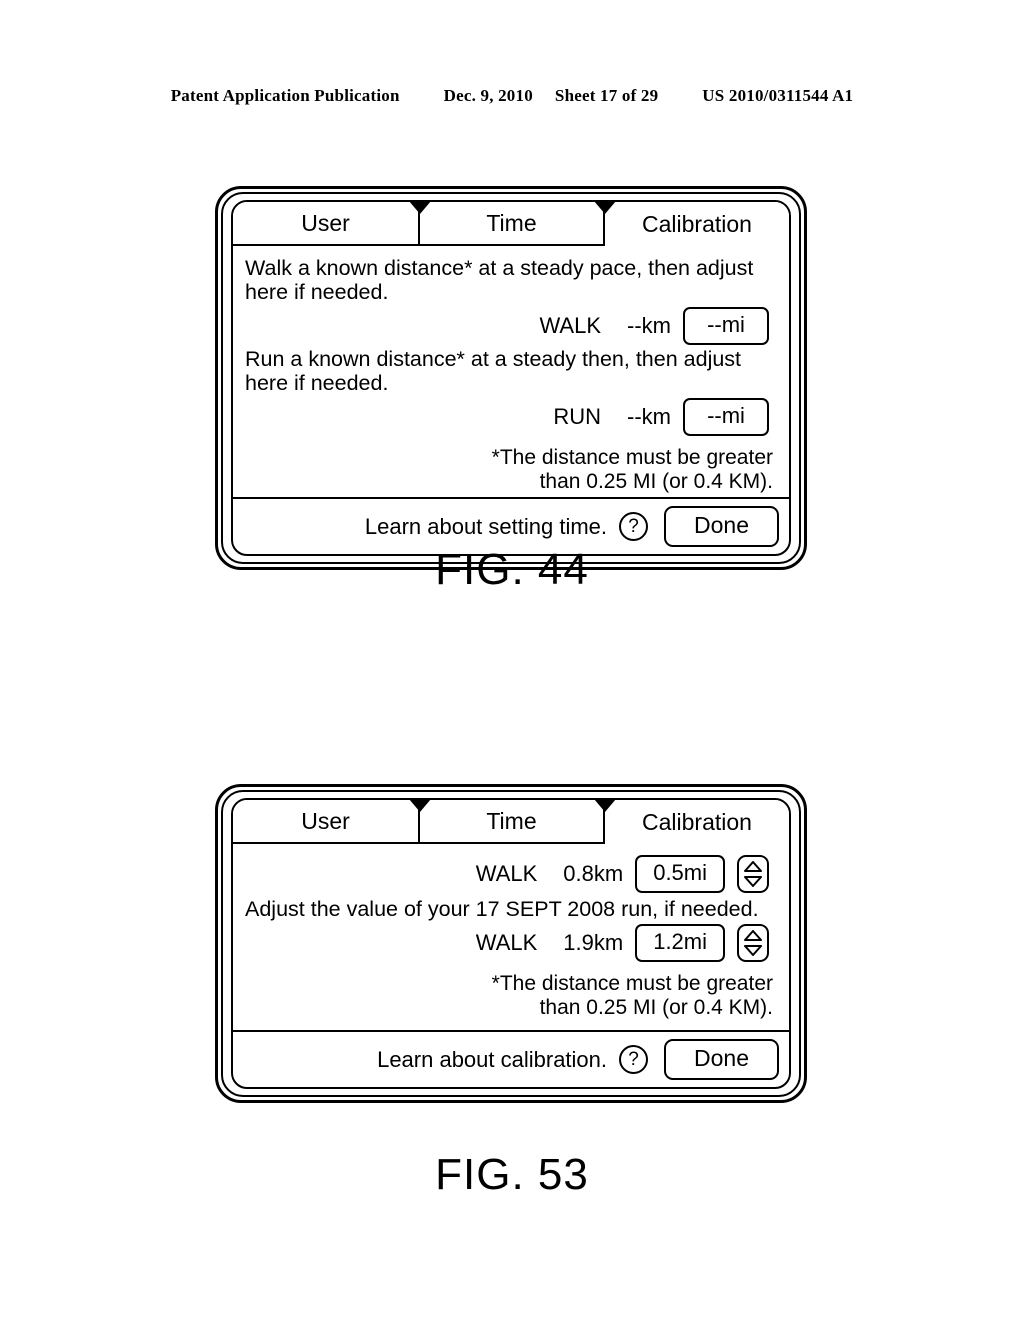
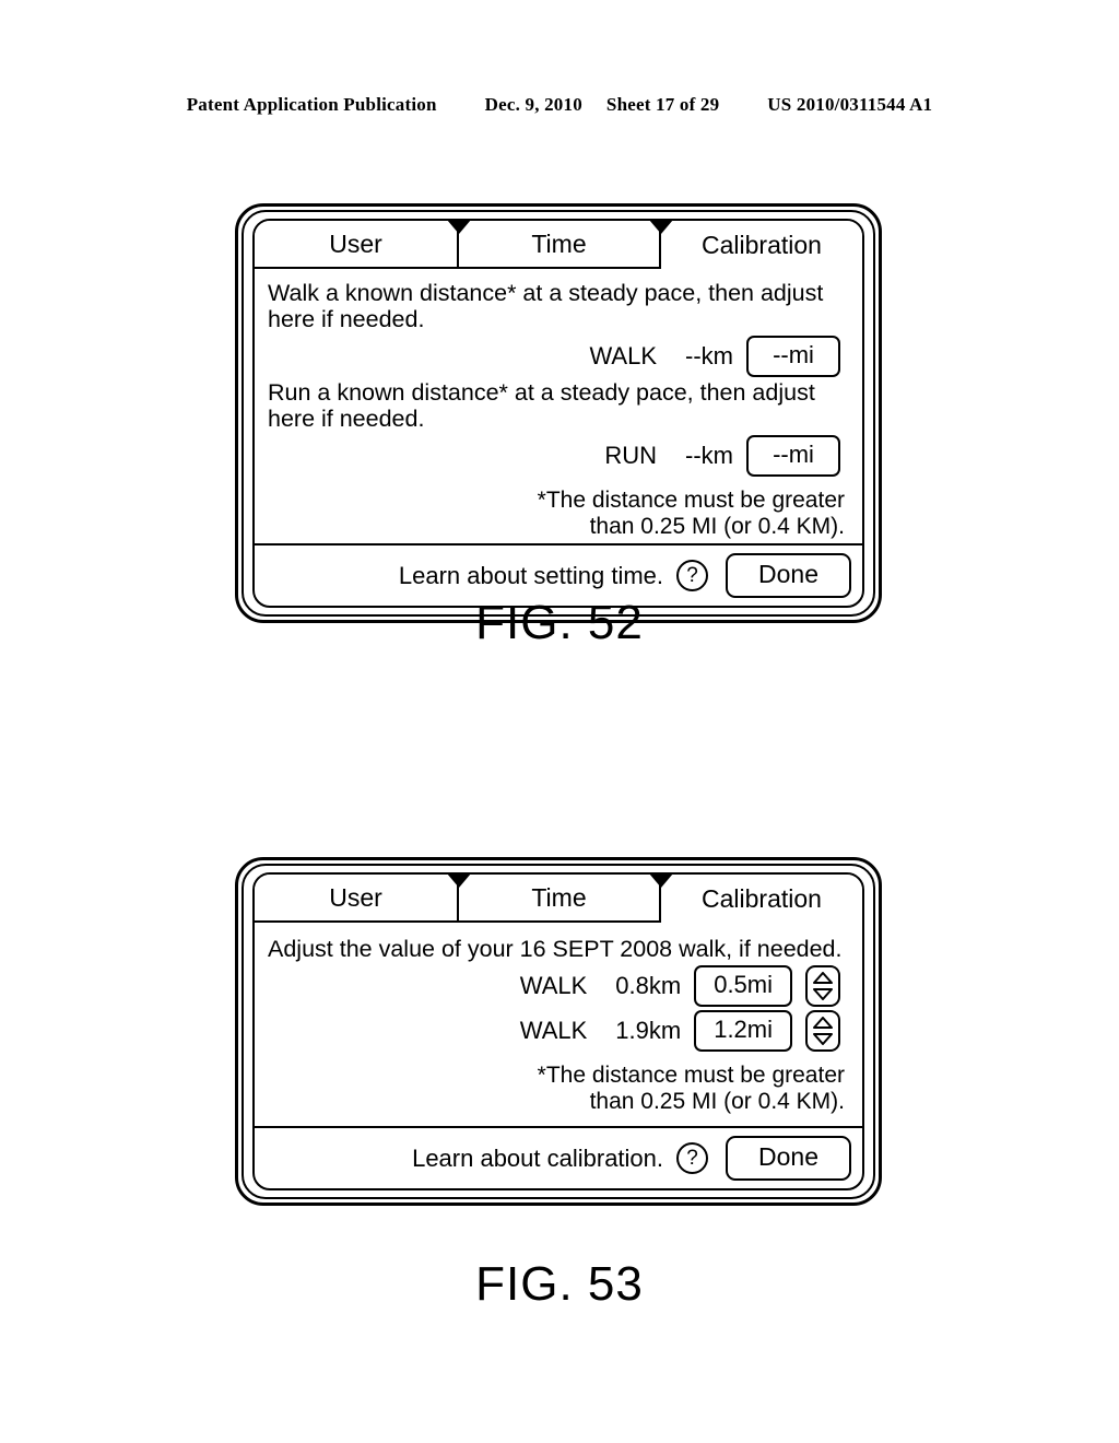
  Patent Application Publication
  Dec. 9, 2010
  Sheet 17 of 29
  US 2010/0311544 A1
  User
  Time
  Calibration
  Walk a known distance* at a steady pace, then adjust here if needed.
  WALK
  --km
  --mi
- Run a known distance* at a steady then, then adjust here if needed.
+ Run a known distance* at a steady pace, then adjust here if needed.
  RUN
  --km
  --mi
  *The distance must be greater
  than 0.25 MI (or 0.4 KM).
  Learn about setting time.
  ?
  Done
- FIG. 44
+ FIG. 52
  User
  Time
  Calibration
+ Adjust the value of your 16 SEPT 2008 walk, if needed.
  WALK
  0.8km
  0.5mi
- Adjust the value of your 17 SEPT 2008 run, if needed.
  WALK
  1.9km
  1.2mi
  *The distance must be greater
  than 0.25 MI (or 0.4 KM).
  Learn about calibration.
  ?
  Done
  FIG. 53
